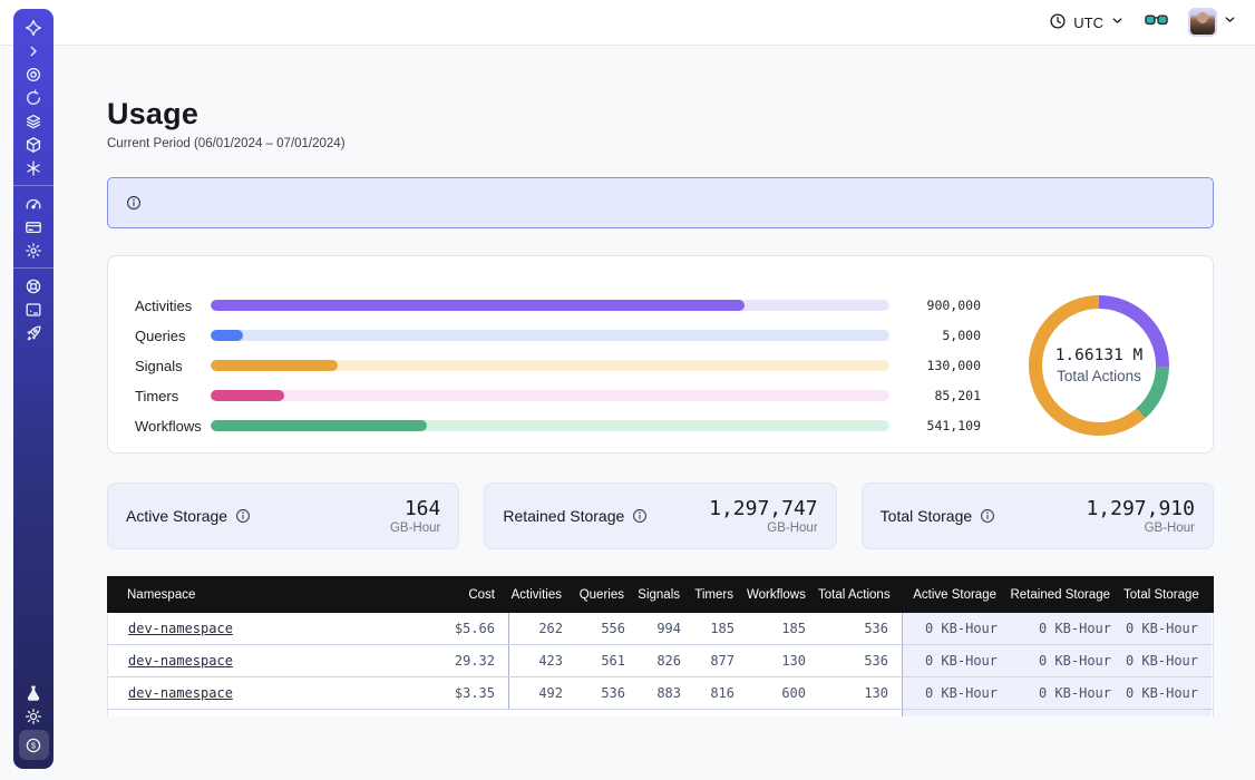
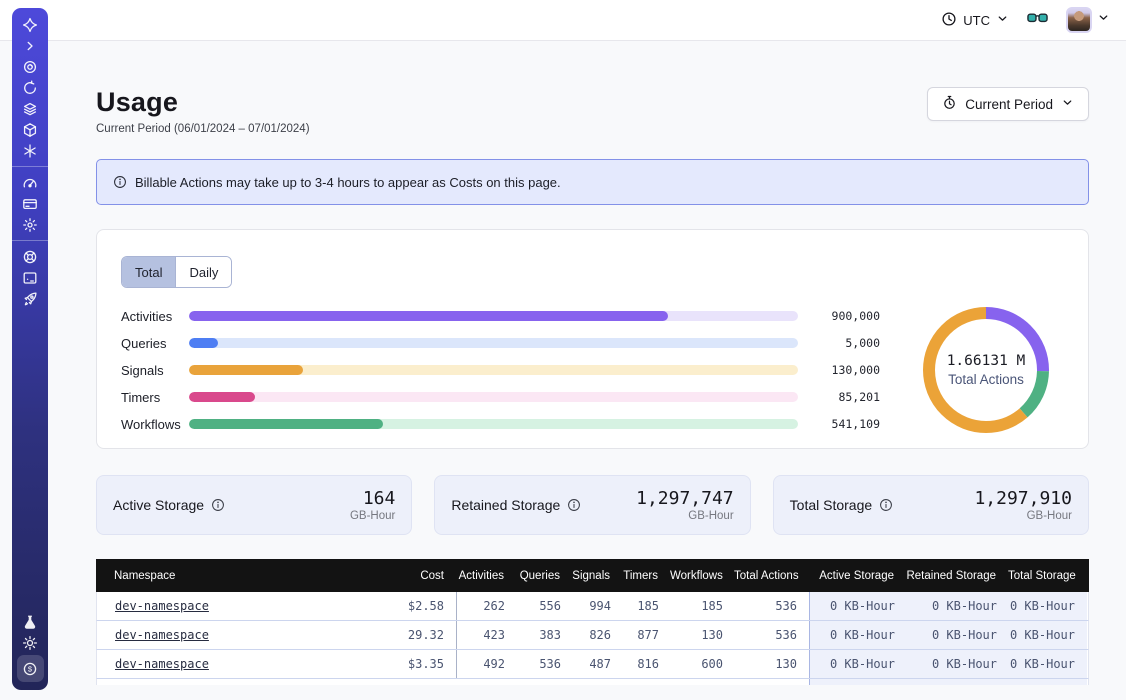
  UTC
  $
  Usage
  Current Period (06/01/2024 – 07/01/2024)
+ Current Period
+ Billable Actions may take up to 3-4 hours to appear as Costs on this page.
+ Total
+ Daily
  Activities
  900,000
  Queries
  5,000
  Signals
  130,000
  Timers
  85,201
  Workflows
  541,109
  1.66131 M
  Total Actions
  Active Storage
  164
  GB-Hour
  Retained Storage
  1,297,747
  GB-Hour
  Total Storage
  1,297,910
  GB-Hour
  Namespace
  Cost
  Activities
  Queries
  Signals
  Timers
  Workflows
  Total Actions
  Active Storage
  Retained Storage
  Total Storage
  dev-namespace
- $5.66
+ $2.58
  262
  556
  994
  185
  185
  536
  0 KB-Hour
  0 KB-Hour
  0 KB-Hour
  dev-namespace
  29.32
  423
- 561
+ 383
  826
  877
  130
  536
  0 KB-Hour
  0 KB-Hour
  0 KB-Hour
  dev-namespace
  $3.35
  492
  536
- 883
+ 487
  816
  600
  130
  0 KB-Hour
  0 KB-Hour
  0 KB-Hour
